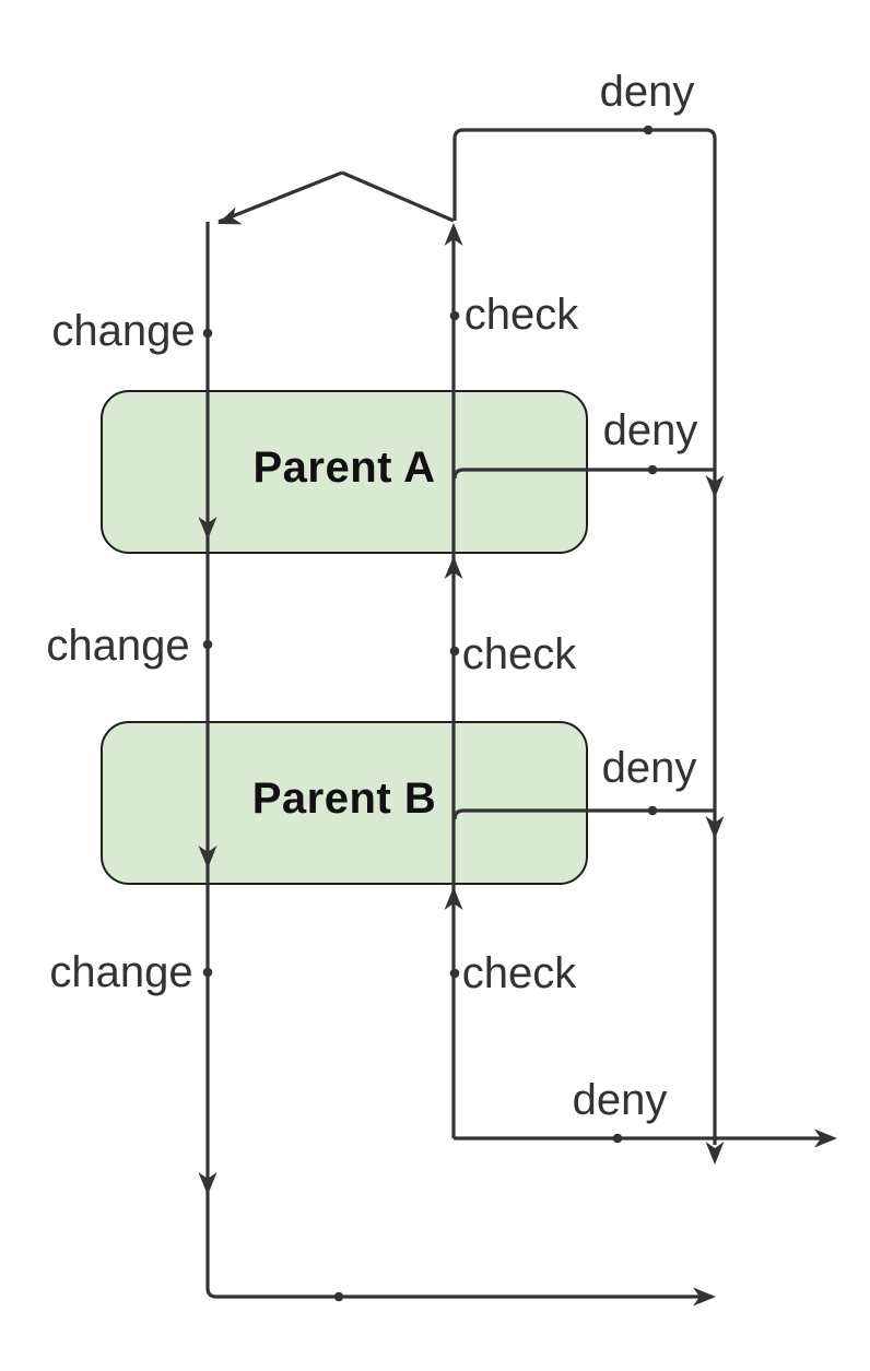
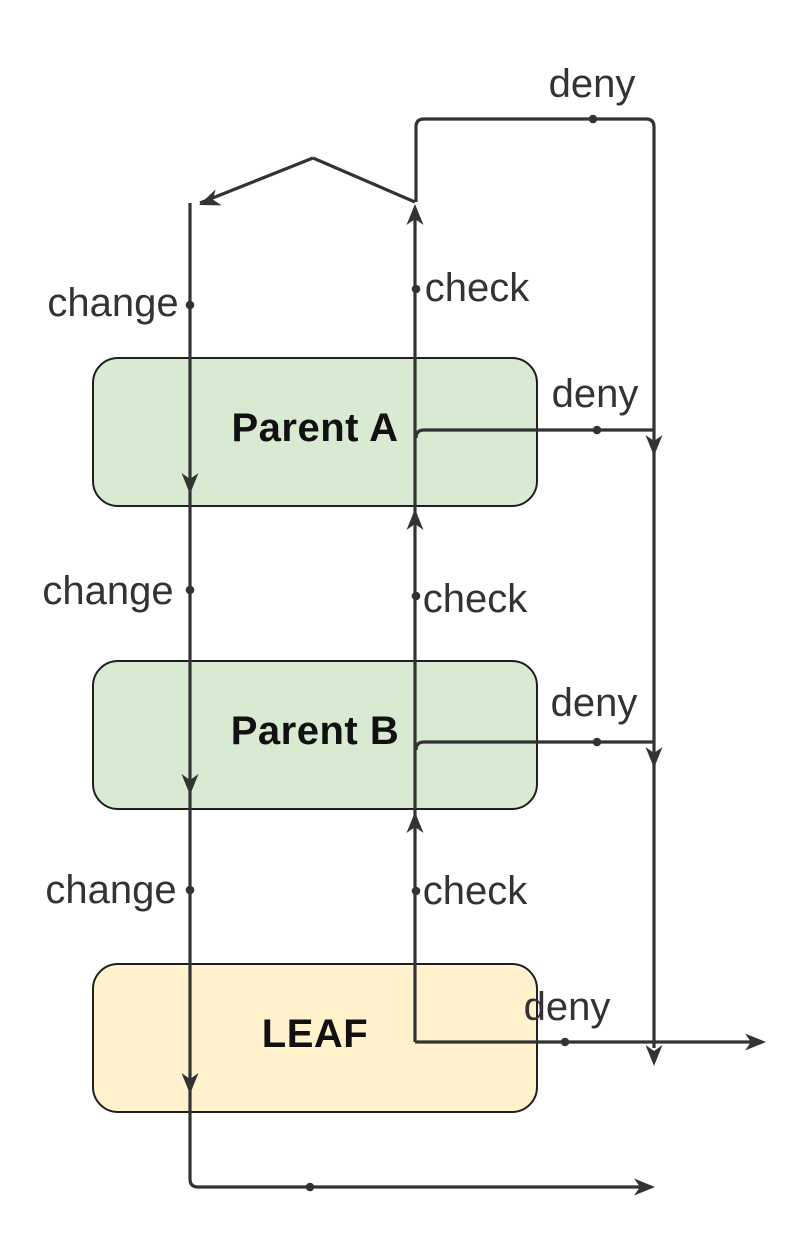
  Parent A
  Parent B
+ LEAF
  deny
  deny
  deny
  deny
  change
  change
  change
  check
  check
  check
